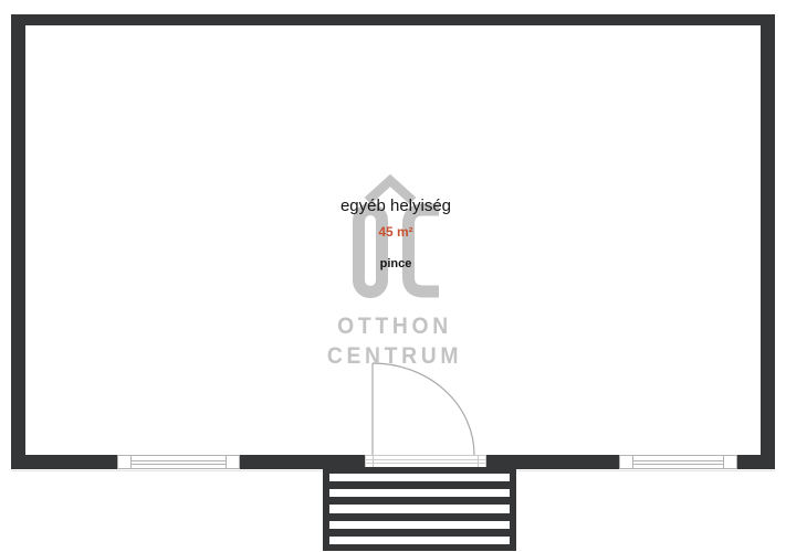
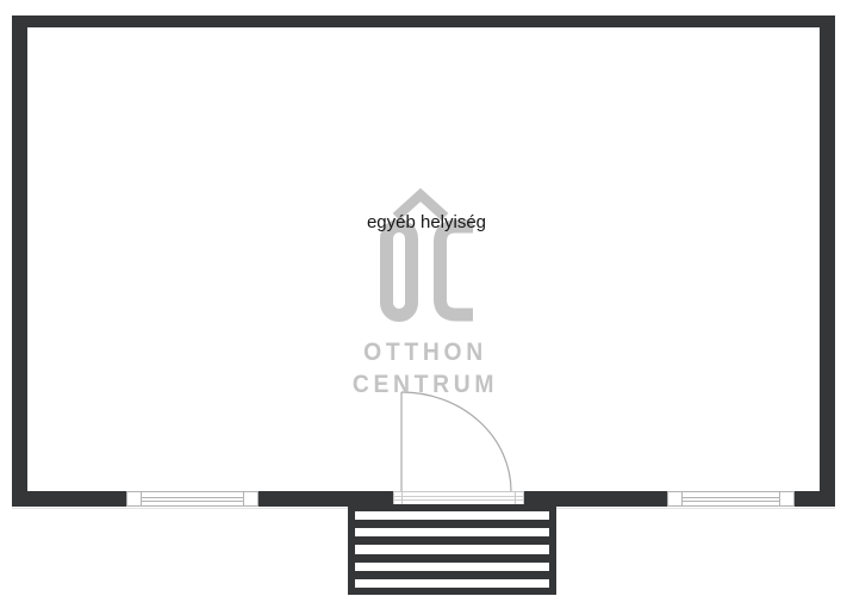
  OTTHON
  CENTRUM
  egyéb helyiség
- 45 m²
- pince
